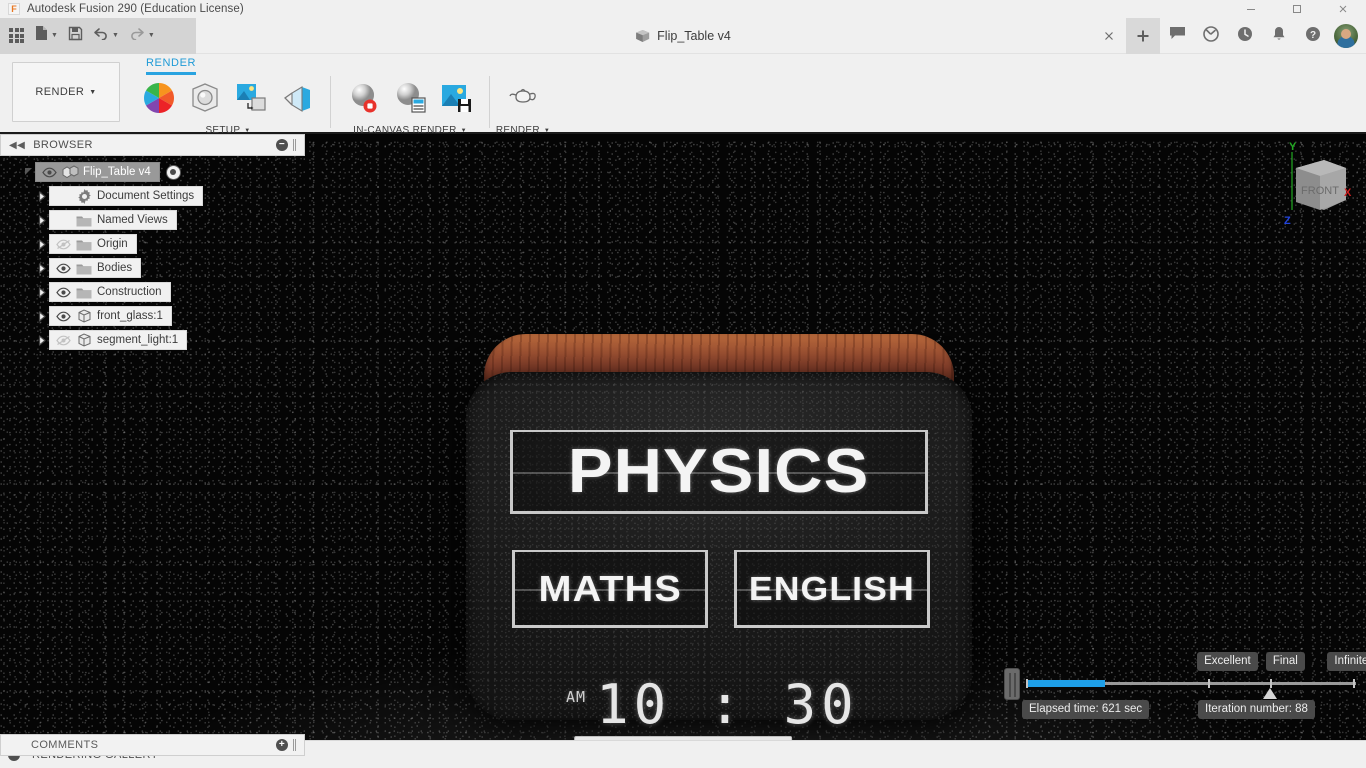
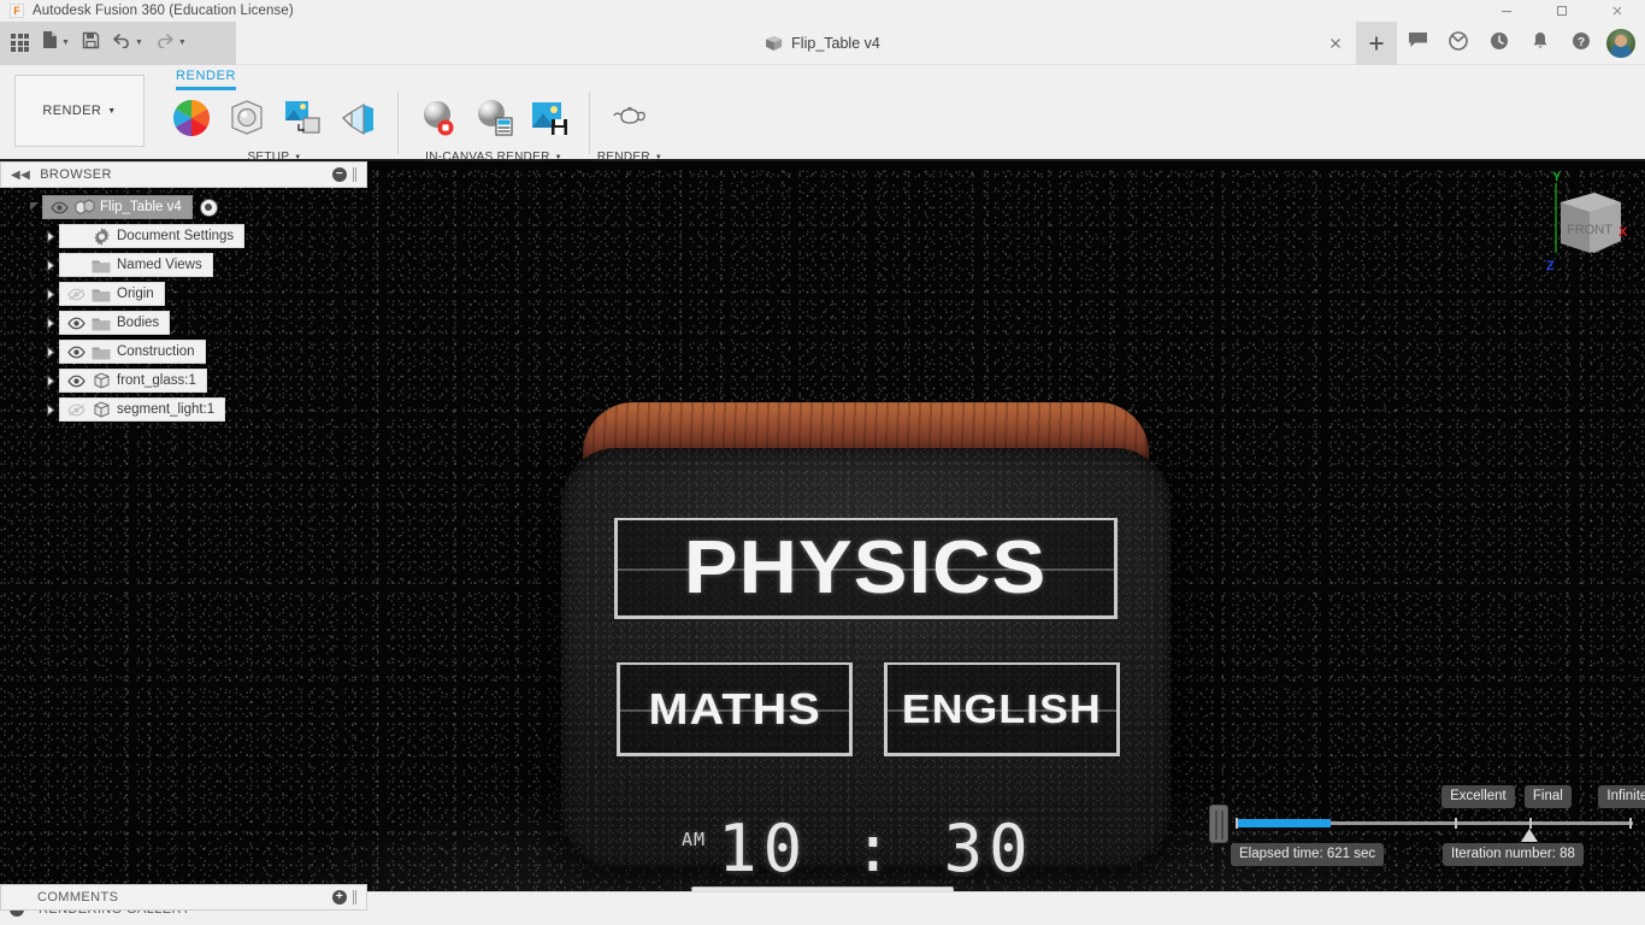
  F
- Autodesk Fusion 290 (Education License)
+ Autodesk Fusion 360 (Education License)
  Flip_Table v4
  ?
  RENDER
  RENDER
  SETUP
  IN-CANVAS RENDER
  RENDER
  PHYSICS
  MATHS
  ENGLISH
  AM
  10 : 30
  ◀◀
  BROWSER
  −
  Flip_Table v4
  Document Settings
  Named Views
  Origin
  Bodies
  Construction
  front_glass:1
  segment_light:1
  FRONT
  Y
  X
  Z
  Excellent
  Final
  Infinite
  Elapsed time: 621 sec
  Iteration number: 88
  COMMENTS
  +
